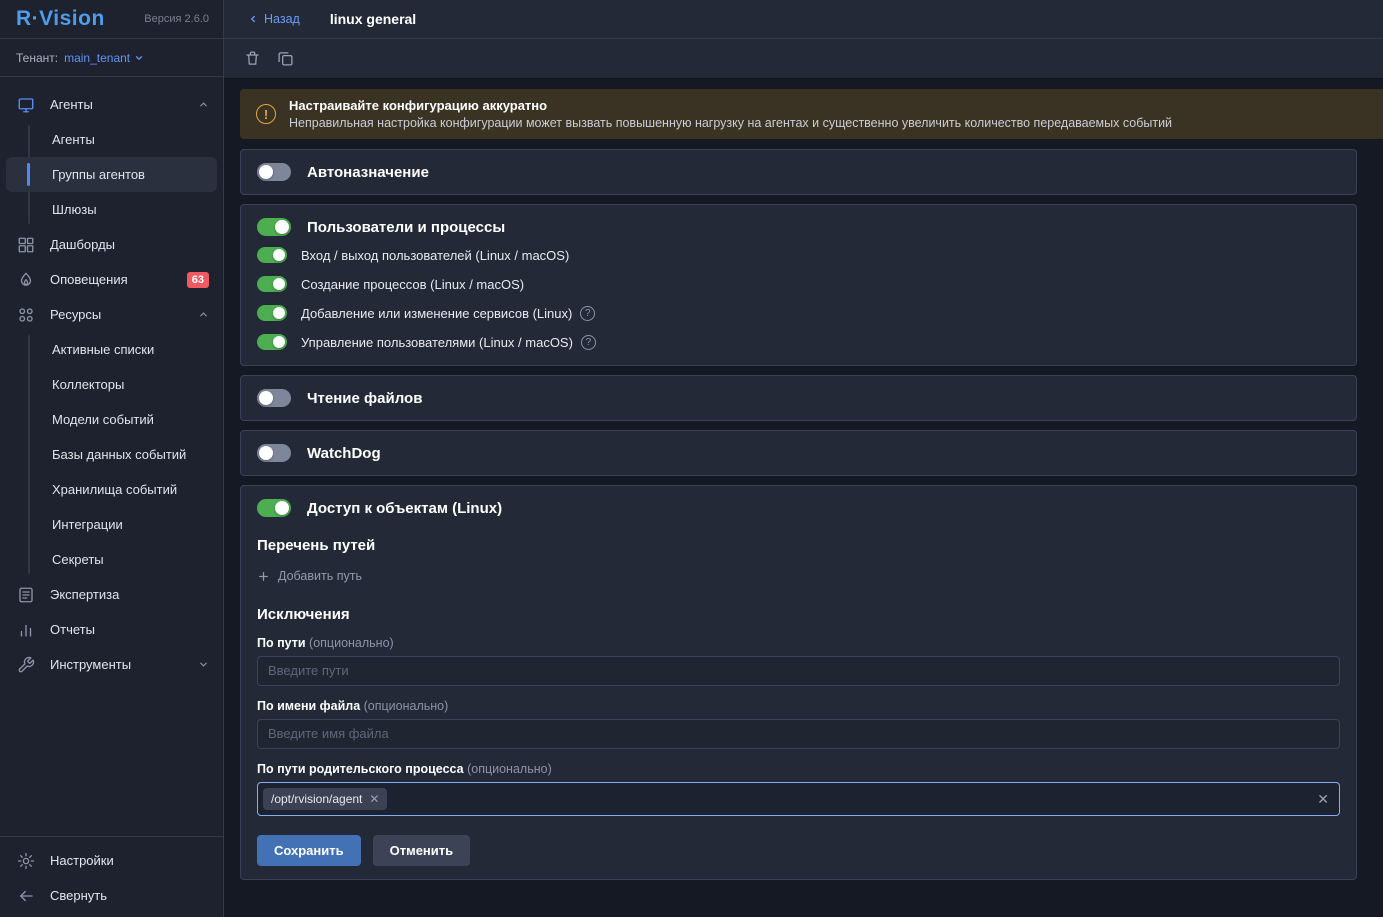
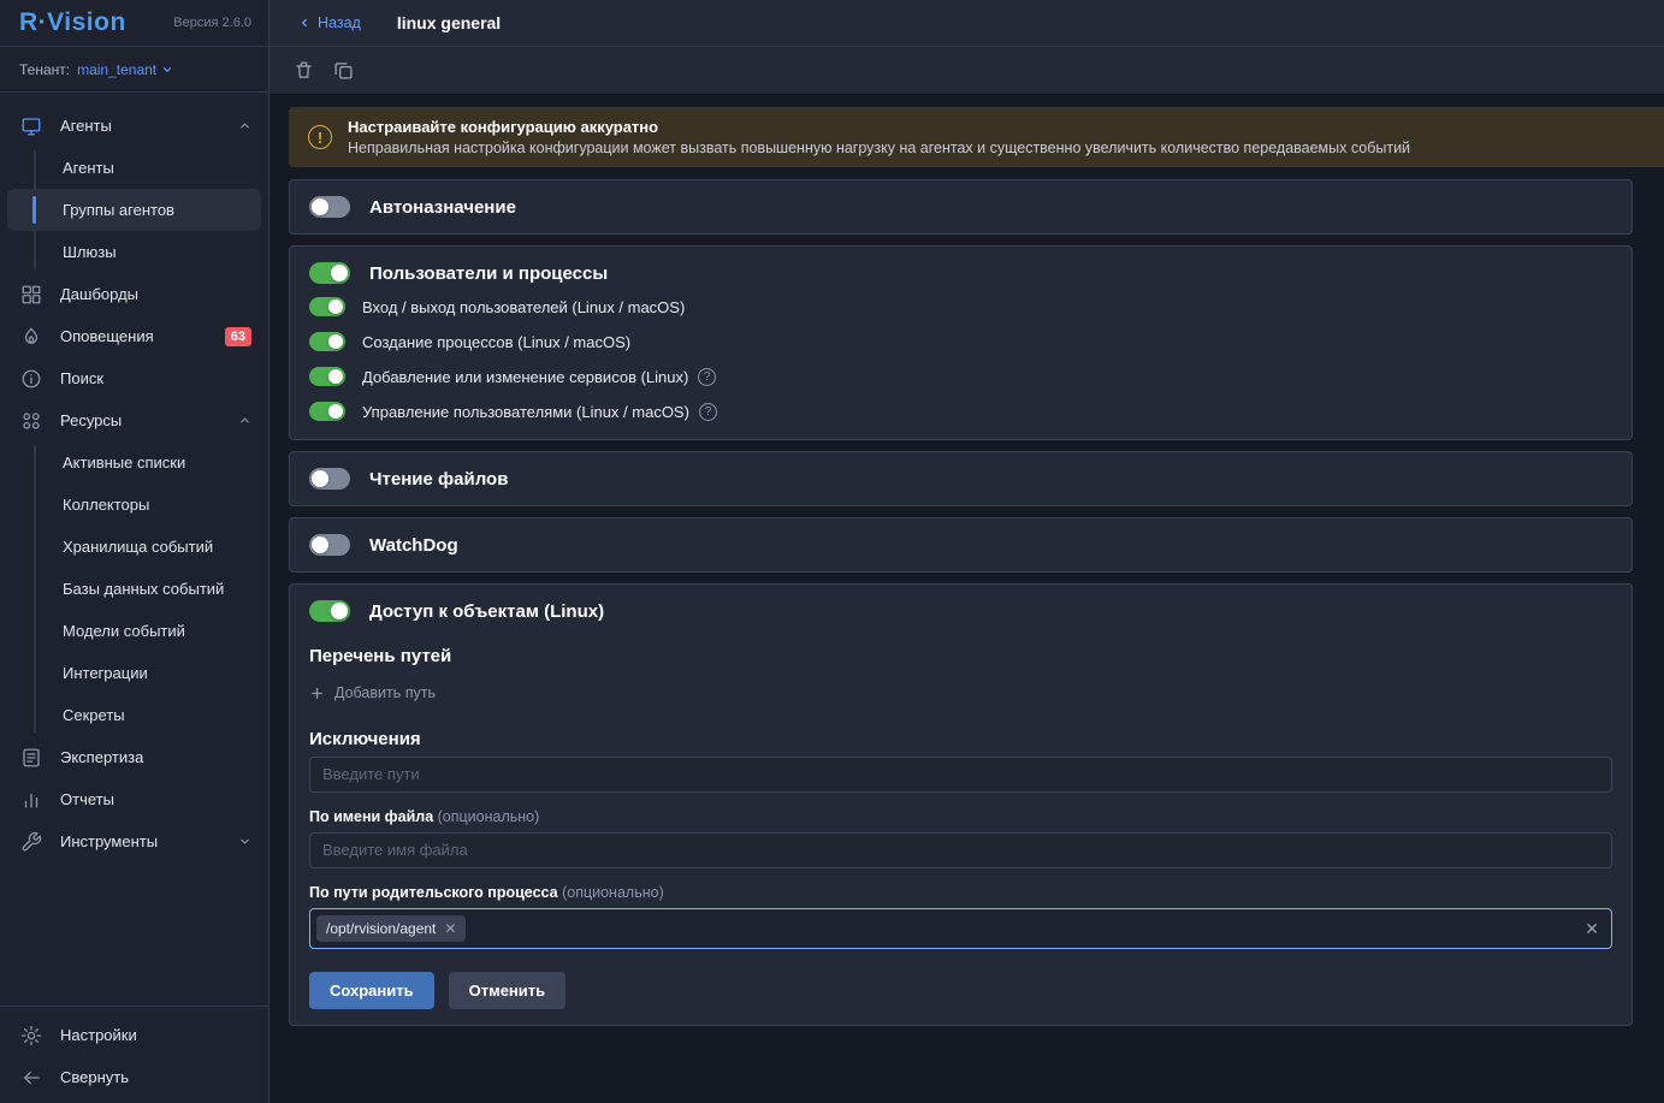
  R·Vision
  Версия 2.6.0
  Тенант:
  main_tenant
  Агенты
  Агенты
  Группы агентов
  Шлюзы
  Дашборды
  Оповещения
  63
+ Поиск
  Ресурсы
  Активные списки
  Коллекторы
- Модели событий
+ Хранилища событий
  Базы данных событий
- Хранилища событий
+ Модели событий
  Интеграции
  Секреты
  Экспертиза
  Отчеты
  Инструменты
  Настройки
  Свернуть
  Назад
  linux general
  !
  Настраивайте конфигурацию аккуратно
  Неправильная настройка конфигурации может вызвать повышенную нагрузку на агентах и существенно увеличить количество передаваемых событий
  Автоназначение
  Пользователи и процессы
  Вход / выход пользователей (Linux / macOS)
  Создание процессов (Linux / macOS)
  Добавление или изменение сервисов (Linux)
  ?
  Управление пользователями (Linux / macOS)
  ?
  Чтение файлов
  WatchDog
  Доступ к объектам (Linux)
  Перечень путей
  Добавить путь
  Исключения
- По пути (опционально)
  Введите пути
  По имени файла (опционально)
  Введите имя файла
  По пути родительского процесса (опционально)
  /opt/rvision/agent
  ✕
  ✕
  Сохранить
  Отменить
